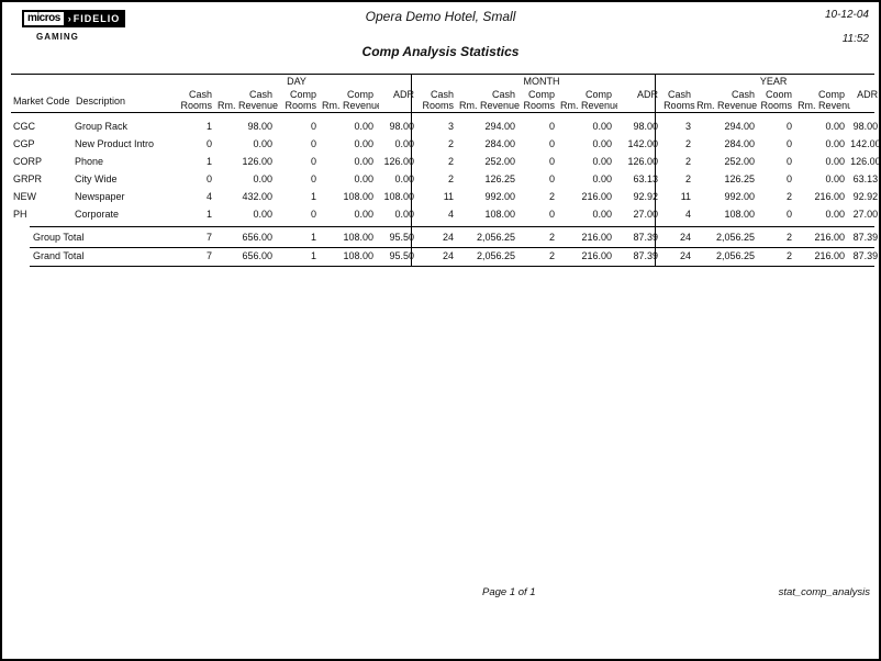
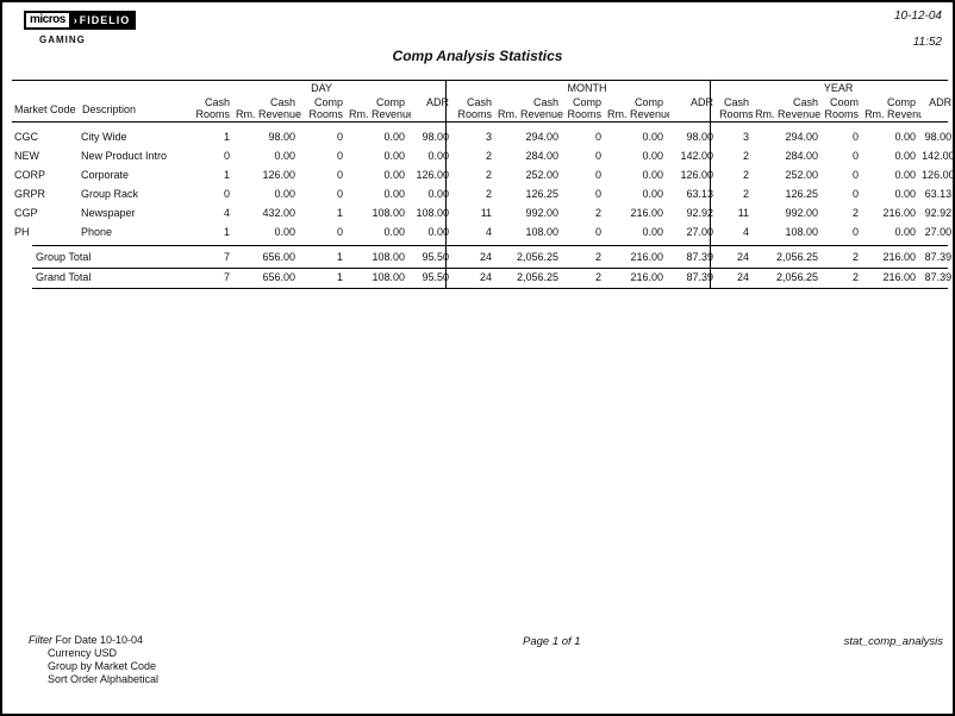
  micros
  ›
  FIDELIO
  GAMING
- Opera Demo Hotel, Small
  10-12-04
  11:52
  Comp Analysis Statistics
  	DAY	MONTH	YEAR
  Market Code	Description	CashRooms	CashRm. Revenue	CompRooms	CompRm. Revenu	ADR	CashRooms	CashRm. Revenue	CompRooms	CompRm. Revenu	ADR	CashRooms	CashRm. Revenue	CoomRooms	CompRm. Revenu	ADR
- CGC	Group Rack	1	98.00	0	0.00	98.00	3	294.00	0	0.00	98.00	3	294.00	0	0.00	98.00
+ CGC	City Wide	1	98.00	0	0.00	98.00	3	294.00	0	0.00	98.00	3	294.00	0	0.00	98.00
- CGP	New Product Intro	0	0.00	0	0.00	0.00	2	284.00	0	0.00	142.00	2	284.00	0	0.00	142.00
+ NEW	New Product Intro	0	0.00	0	0.00	0.00	2	284.00	0	0.00	142.00	2	284.00	0	0.00	142.00
- CORP	Phone	1	126.00	0	0.00	126.00	2	252.00	0	0.00	126.00	2	252.00	0	0.00	126.00
+ CORP	Corporate	1	126.00	0	0.00	126.00	2	252.00	0	0.00	126.00	2	252.00	0	0.00	126.00
- GRPR	City Wide	0	0.00	0	0.00	0.00	2	126.25	0	0.00	63.13	2	126.25	0	0.00	63.13
+ GRPR	Group Rack	0	0.00	0	0.00	0.00	2	126.25	0	0.00	63.13	2	126.25	0	0.00	63.13
- NEW	Newspaper	4	432.00	1	108.00	108.00	11	992.00	2	216.00	92.92	11	992.00	2	216.00	92.92
+ CGP	Newspaper	4	432.00	1	108.00	108.00	11	992.00	2	216.00	92.92	11	992.00	2	216.00	92.92
- PH	Corporate	1	0.00	0	0.00	0.00	4	108.00	0	0.00	27.00	4	108.00	0	0.00	27.00
+ PH	Phone	1	0.00	0	0.00	0.00	4	108.00	0	0.00	27.00	4	108.00	0	0.00	27.00
  Group Total	7	656.00	1	108.00	95.50	24	2,056.25	2	216.00	87.39	24	2,056.25	2	216.00	87.39
  Grand Total	7	656.00	1	108.00	95.50	24	2,056.25	2	216.00	87.39	24	2,056.25	2	216.00	87.39
+ Filter For Date 10-10-04
+ Currency USD
+ Group by Market Code
+ Sort Order Alphabetical
  Page 1 of 1
  stat_comp_analysis
